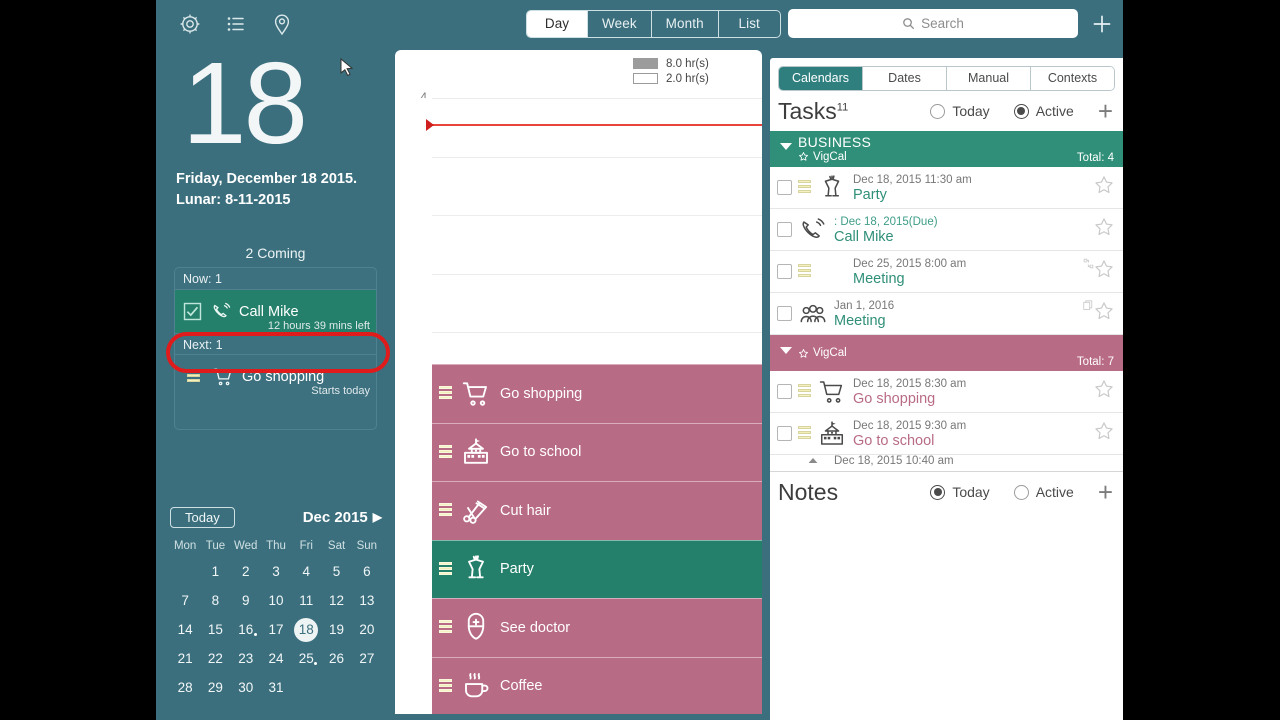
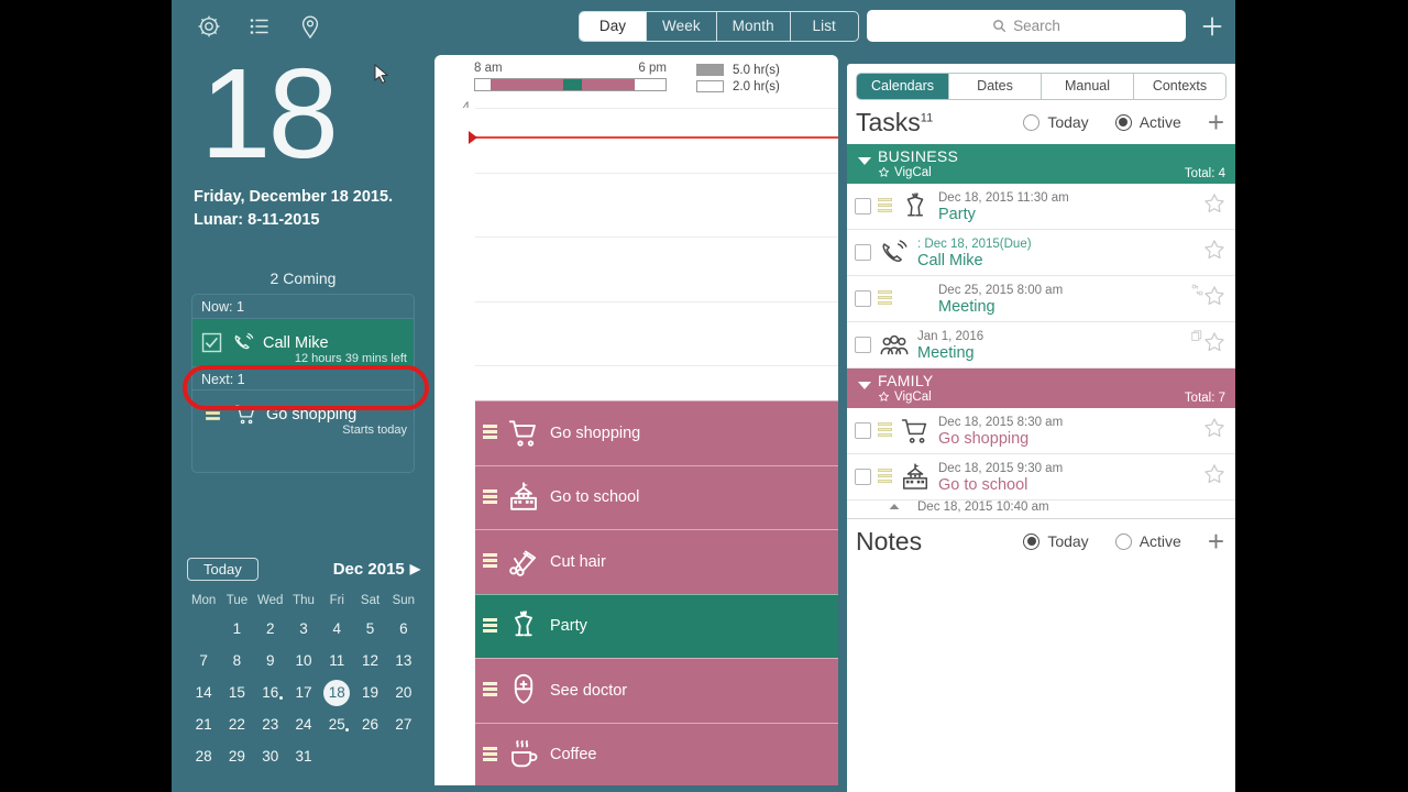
  Day
  Week
  Month
  List
  Search
  18
  Friday, December 18 2015.
  Lunar: 8-11-2015
  2 Coming
  Now: 1
  Call Mike
  12 hours 39 mins left
  Next: 1
  Go shopping
  Starts today
  Today
  Dec 2015
  ▶
  Mon
  Tue
  Wed
  Thu
  Fri
  Sat
  Sun
  1
  2
  3
  4
  5
  6
  7
  8
  9
  10
  11
  12
  13
  14
  15
  16
  17
  18
  19
  20
  21
  22
  23
  24
  25
  26
  27
  28
  29
  30
  31
+ 8 am
+ 6 pm
- 8.0 hr(s)
+ 5.0 hr(s)
  2.0 hr(s)
  4
  Go shopping
  Go to school
  Cut hair
  Party
  See doctor
  Coffee
  Calendars
  Dates
  Manual
  Contexts
  Tasks11
  Today
  Active
  +
  BUSINESS
  VigCal
  Total: 4
  Dec 18, 2015 11:30 am
  Party
  : Dec 18, 2015(Due)
  Call Mike
  Dec 25, 2015 8:00 am
  Meeting
  Jan 1, 2016
  Meeting
+ FAMILY
  VigCal
  Total: 7
  Dec 18, 2015 8:30 am
  Go shopping
  Dec 18, 2015 9:30 am
  Go to school
  Dec 18, 2015 10:40 am
  Notes
  Today
  Active
  +
